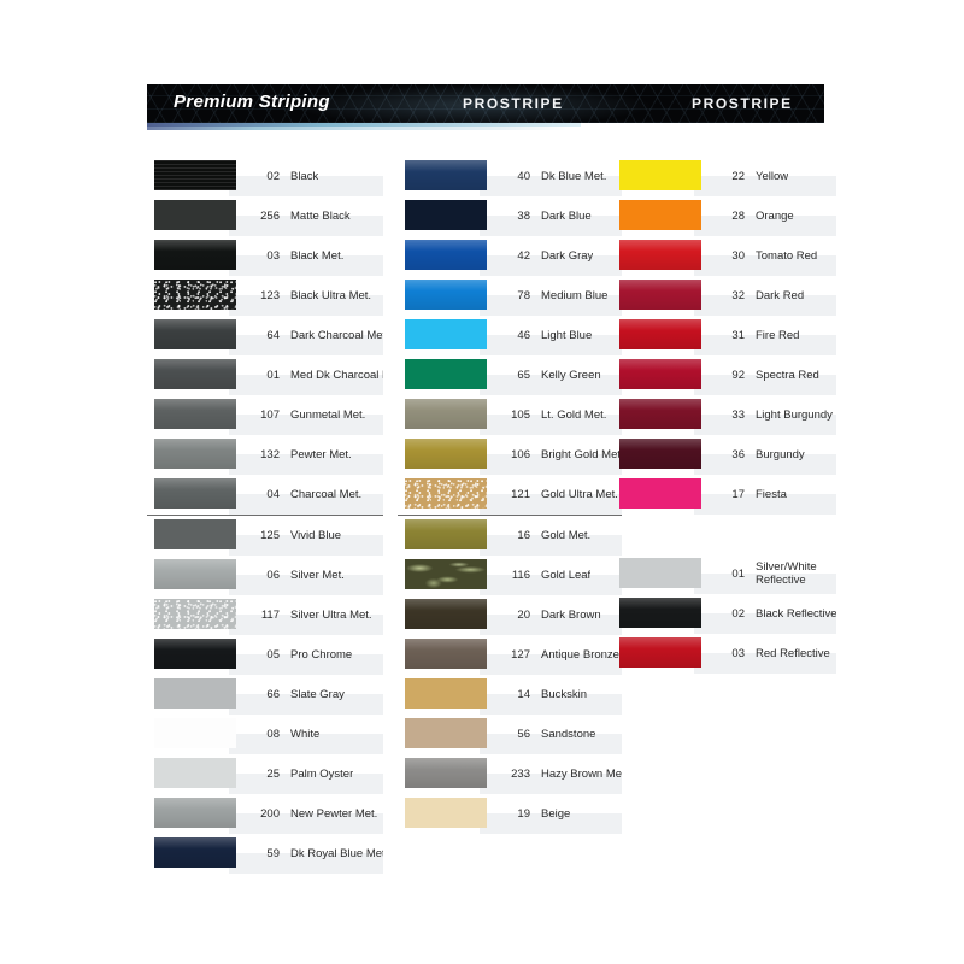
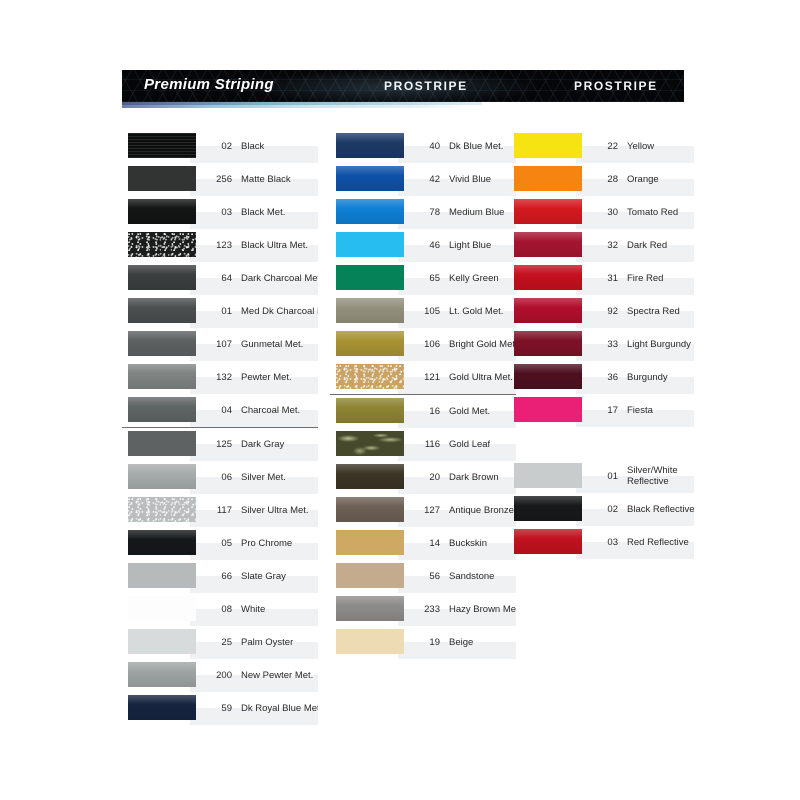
  Premium Striping
  PROSTRIPE
  PROSTRIPE
  02
  Black
  256
  Matte Black
  03
  Black Met.
  123
  Black Ultra Met.
  64
  Dark Charcoal Me
  01
  Med Dk Charcoal
  107
  Gunmetal Met.
  132
  Pewter Met.
  04
  Charcoal Met.
  125
- Vivid Blue
+ Dark Gray
  06
  Silver Met.
  117
  Silver Ultra Met.
  05
  Pro Chrome
  66
  Slate Gray
  08
  White
  25
  Palm Oyster
  200
  New Pewter Met.
  59
  Dk Royal Blue Me
  40
  Dk Blue Met.
- 38
- Dark Blue
  42
- Dark Gray
+ Vivid Blue
  78
  Medium Blue
  46
  Light Blue
  65
  Kelly Green
  105
  Lt. Gold Met.
  106
  Bright Gold Me
  121
  Gold Ultra Met.
  16
  Gold Met.
  116
  Gold Leaf
  20
  Dark Brown
  127
  Antique Bronze
  14
  Buckskin
  56
  Sandstone
  233
  Hazy Brown Me
  19
  Beige
  22
  Yellow
  28
  Orange
  30
  Tomato Red
  32
  Dark Red
  31
  Fire Red
  92
  Spectra Red
  33
  Light Burgundy
  36
  Burgundy
  17
  Fiesta
  01
  Silver/White Reflective
  02
  Black Reflective
  03
  Red Reflective
